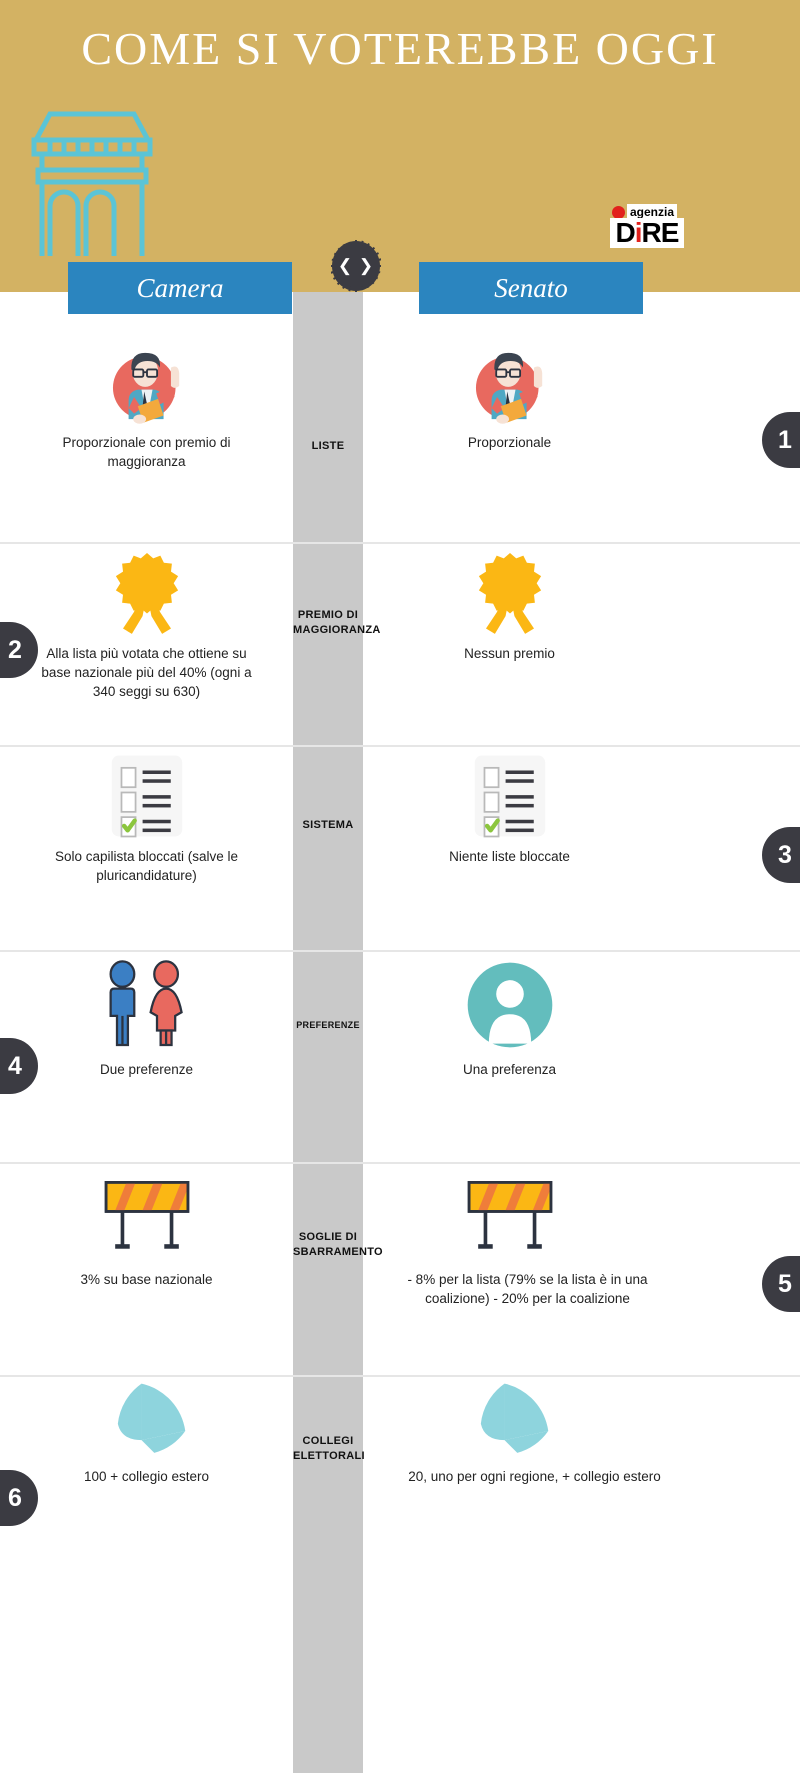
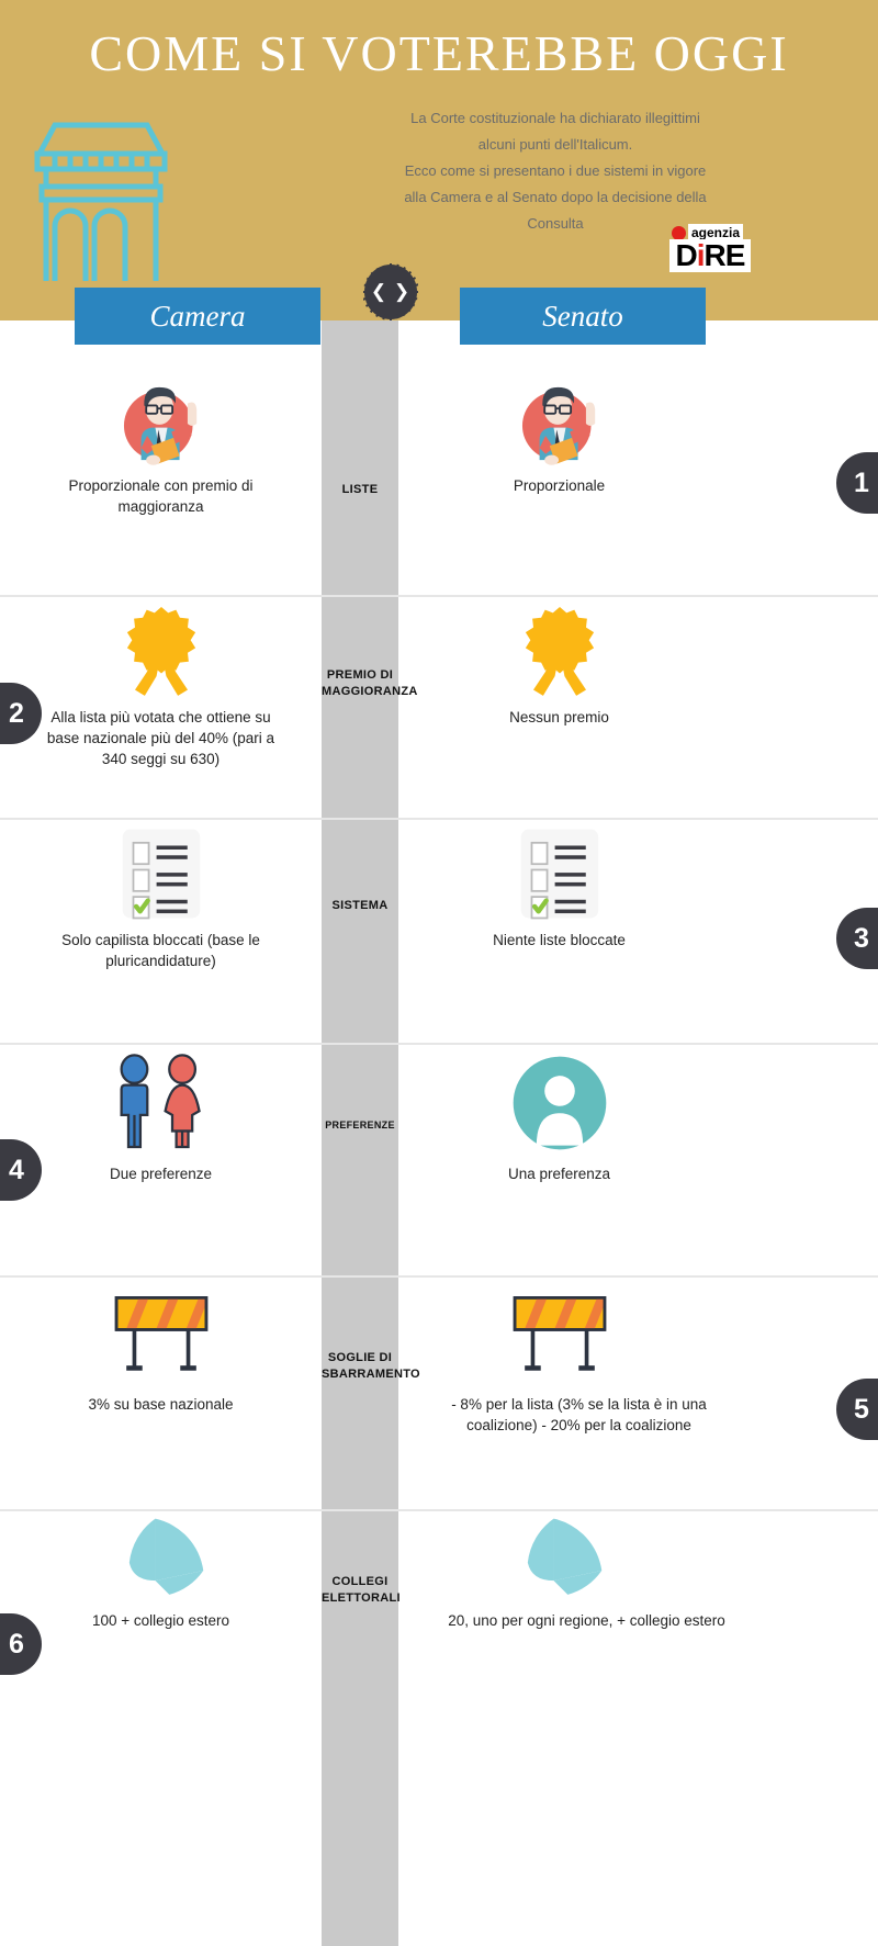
  COME SI VOTEREBBE OGGI
+ La Corte costituzionale ha dichiarato illegittimi
+ alcuni punti dell'Italicum.
+ Ecco come si presentano i due sistemi in vigore
+ alla Camera e al Senato dopo la decisione della
+ Consulta
  agenzia
  DiRE
  Camera
  Senato
  ❮ ❯
  1
  Proporzionale con premio di maggioranza
  Proporzionale
  LISTE
  2
- Alla lista più votata che ottiene su base nazionale più del 40% (ogni a 340 seggi su 630)
+ Alla lista più votata che ottiene su base nazionale più del 40% (pari a 340 seggi su 630)
  Nessun premio
  PREMIO DI MAGGIORANZA
  3
- Solo capilista bloccati (salve le pluricandidature)
+ Solo capilista bloccati (base le pluricandidature)
  Niente liste bloccate
  SISTEMA
  4
  Due preferenze
  Una preferenza
  PREFERENZE
  5
  3% su base nazionale
- - 8% per la lista (79% se la lista è in una coalizione) - 20% per la coalizione
+ - 8% per la lista (3% se la lista è in una coalizione) - 20% per la coalizione
  SOGLIE DI SBARRAMENTO
  6
  100 + collegio estero
  20, uno per ogni regione, + collegio estero
  COLLEGI ELETTORALI
